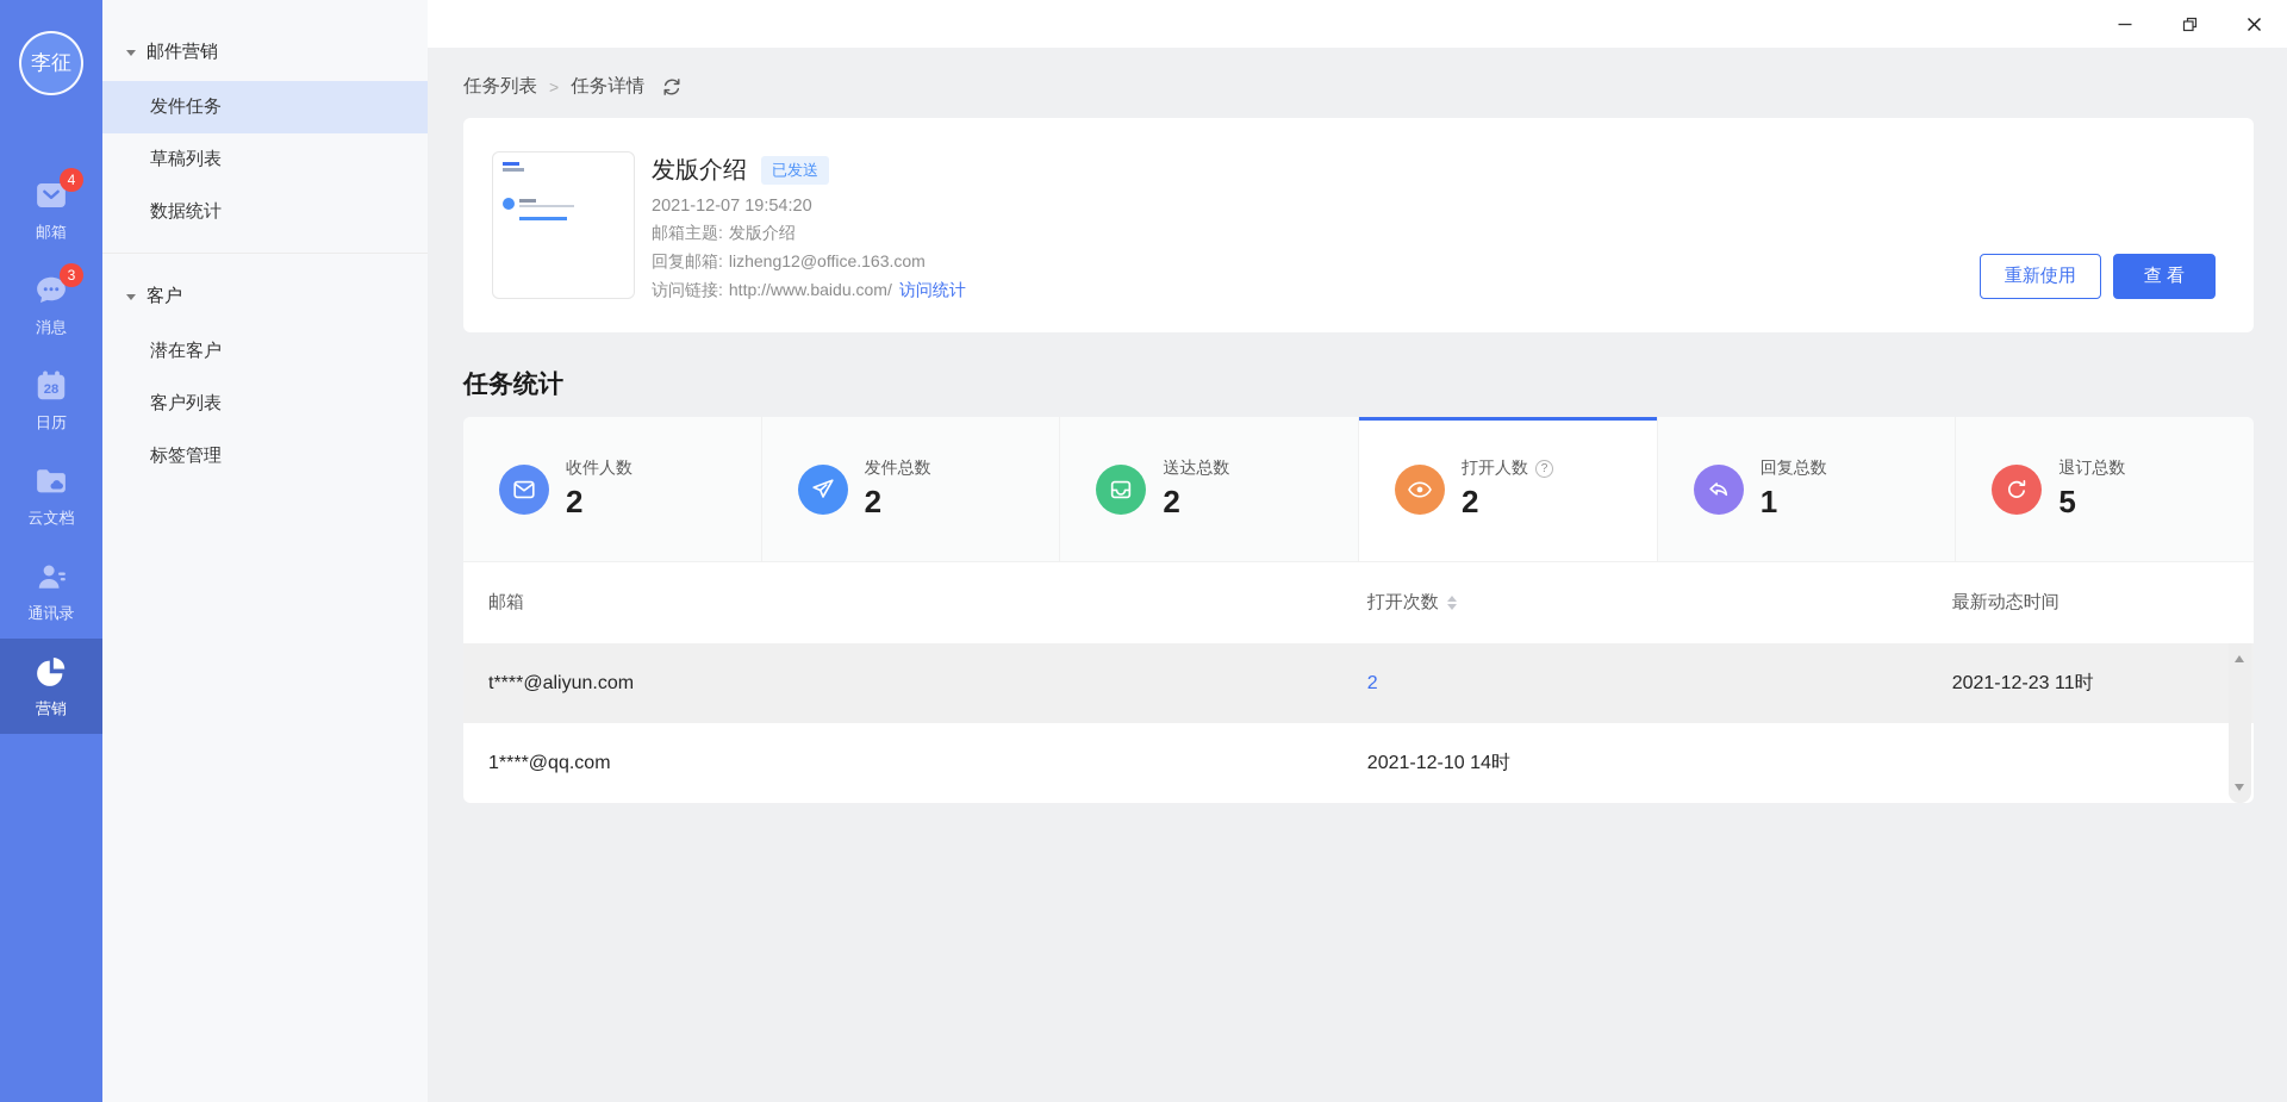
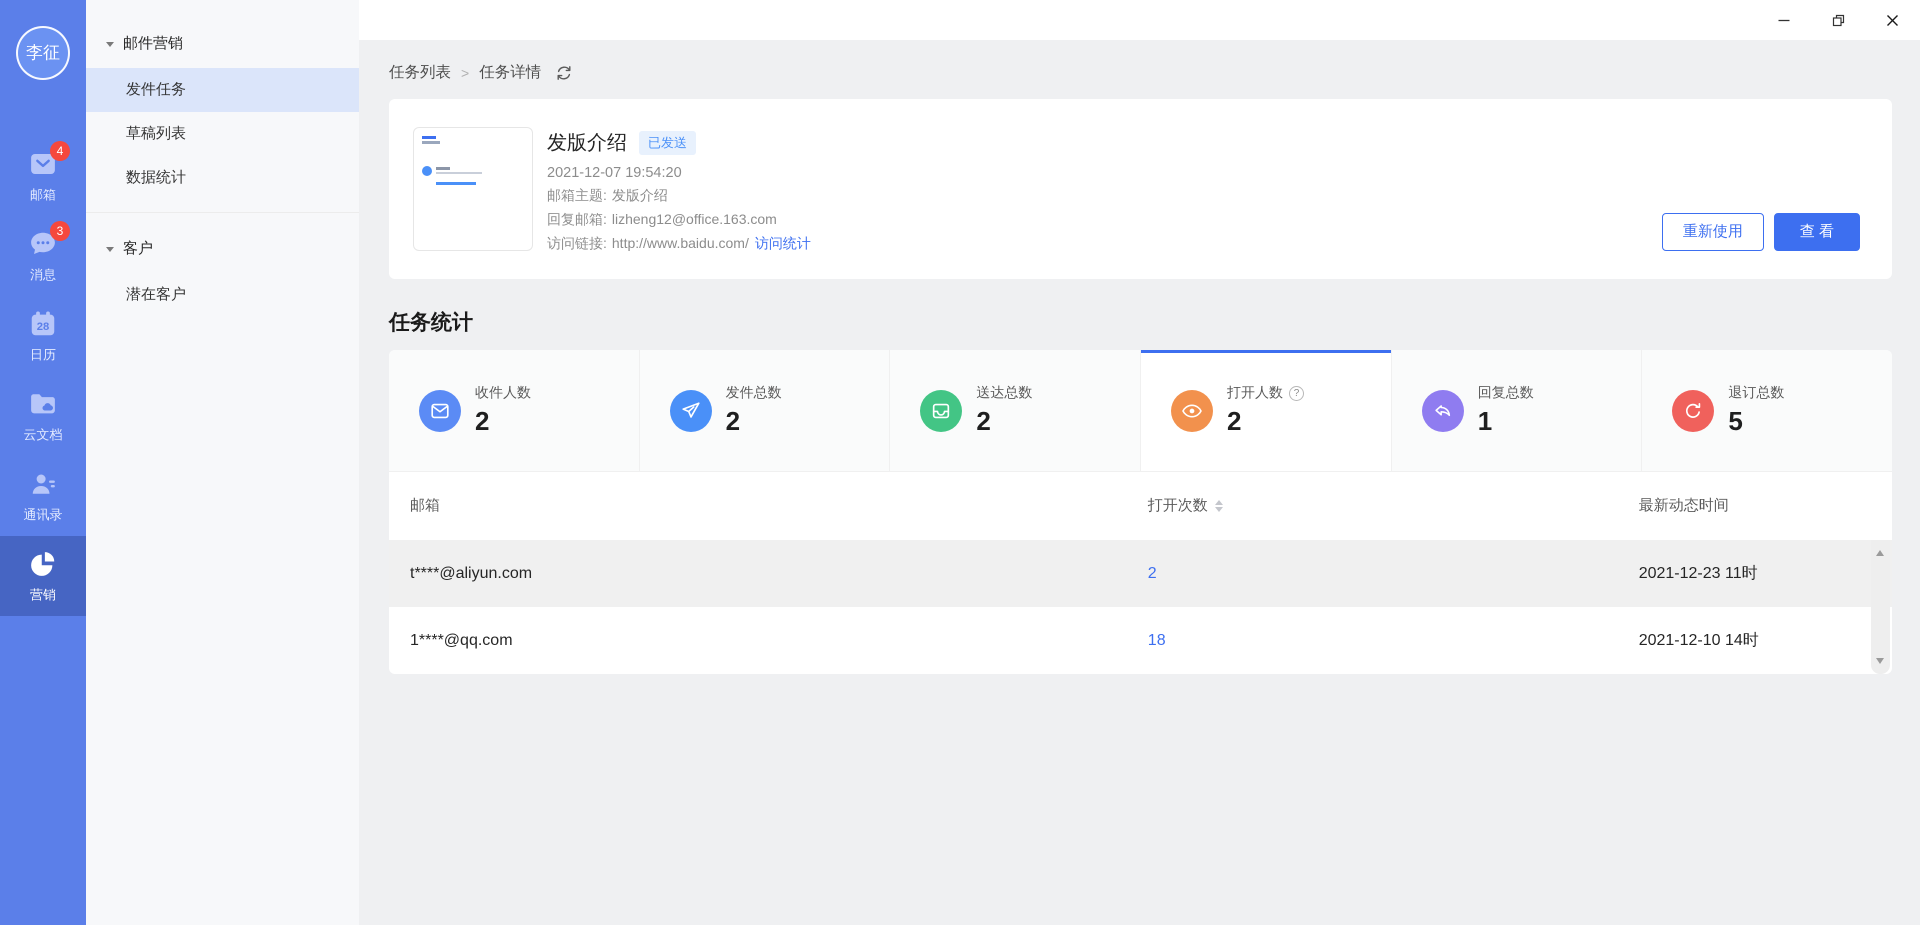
  李征
  4
  邮箱
  3
  消息
  28
  日历
  云文档
  通讯录
  营销
  邮件营销
  发件任务
  草稿列表
  数据统计
  客户
  潜在客户
- 客户列表
- 标签管理
  任务列表
  >
  任务详情
  发版介绍
  已发送
  2021-12-07 19:54:20
  邮箱主题: 发版介绍
  回复邮箱: lizheng12@office.163.com
  访问链接: http://www.baidu.com/ 访问统计
  重新使用
  查 看
  任务统计
  收件人数
  2
  发件总数
  2
  送达总数
  2
  打开人数
  ?
  2
  回复总数
  1
  退订总数
  5
  邮箱
  打开次数
  最新动态时间
  t****@aliyun.com
  2
  2021-12-23 11时
  1****@qq.com
+ 18
  2021-12-10 14时
